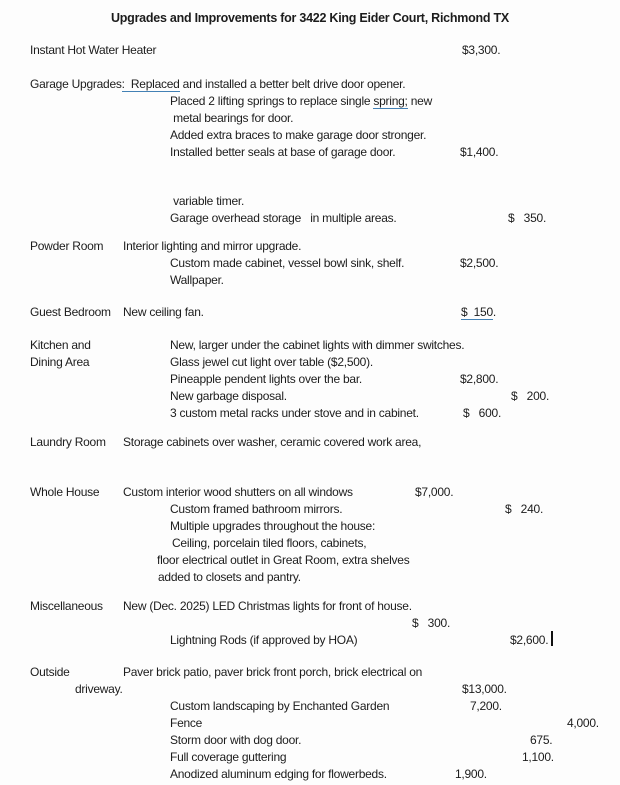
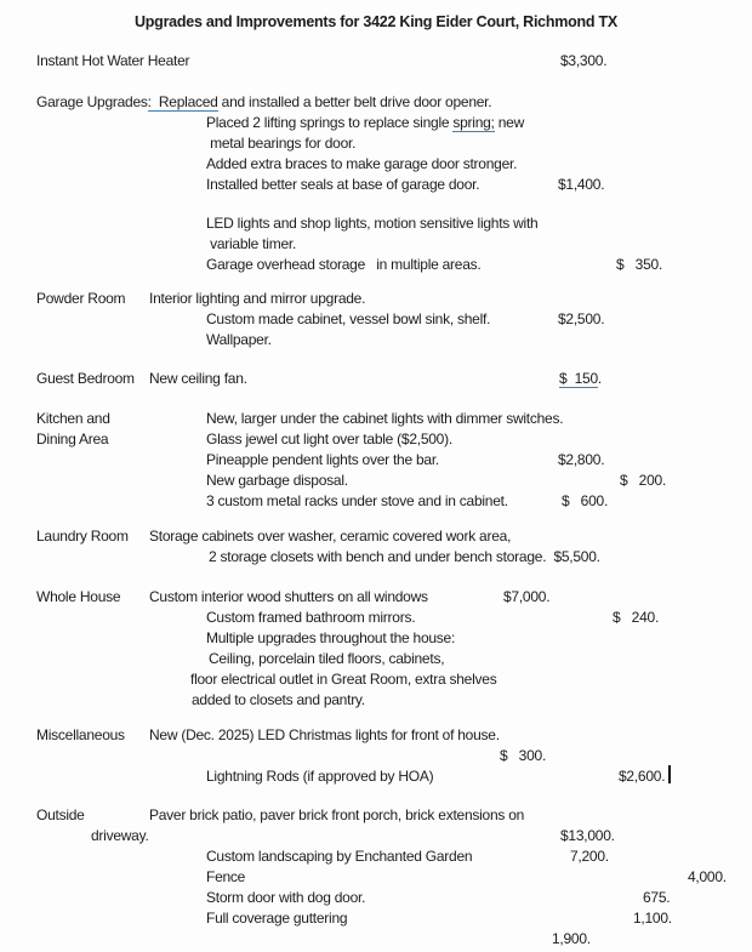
  Upgrades and Improvements for 3422 King Eider Court, Richmond TX
  Instant Hot Water Heater
  $3,300.
  Garage Upgrades: Replaced and installed a better belt drive door opener.
  Placed 2 lifting springs to replace single spring; new
  metal bearings for door.
  Added extra braces to make garage door stronger.
  Installed better seals at base of garage door.
  $1,400.
+ LED lights and shop lights, motion sensitive lights with
  variable timer.
  Garage overhead storage in multiple areas.
  $ 350.
  Powder Room
  Interior lighting and mirror upgrade.
  Custom made cabinet, vessel bowl sink, shelf.
  $2,500.
  Wallpaper.
  Guest Bedroom
  New ceiling fan.
  $ 150.
  Kitchen and
  Dining Area
  New, larger under the cabinet lights with dimmer switches.
  Glass jewel cut light over table ($2,500).
  Pineapple pendent lights over the bar.
  $2,800.
  New garbage disposal.
  $ 200.
  3 custom metal racks under stove and in cabinet.
  $ 600.
  Laundry Room
  Storage cabinets over washer, ceramic covered work area,
+ 2 storage closets with bench and under bench storage. $5,500.
  Whole House
  Custom interior wood shutters on all windows
  $7,000.
  Custom framed bathroom mirrors.
  $ 240.
  Multiple upgrades throughout the house:
  Ceiling, porcelain tiled floors, cabinets,
  floor electrical outlet in Great Room, extra shelves
  added to closets and pantry.
  Miscellaneous
  New (Dec. 2025) LED Christmas lights for front of house.
  $ 300.
  Lightning Rods (if approved by HOA)
  $2,600.
  Outside
- Paver brick patio, paver brick front porch, brick electrical on
+ Paver brick patio, paver brick front porch, brick extensions on
  driveway.
  $13,000.
  Custom landscaping by Enchanted Garden
  7,200.
  Fence
  4,000.
  Storm door with dog door.
  675.
  Full coverage guttering
  1,100.
- Anodized aluminum edging for flowerbeds.
  1,900.
